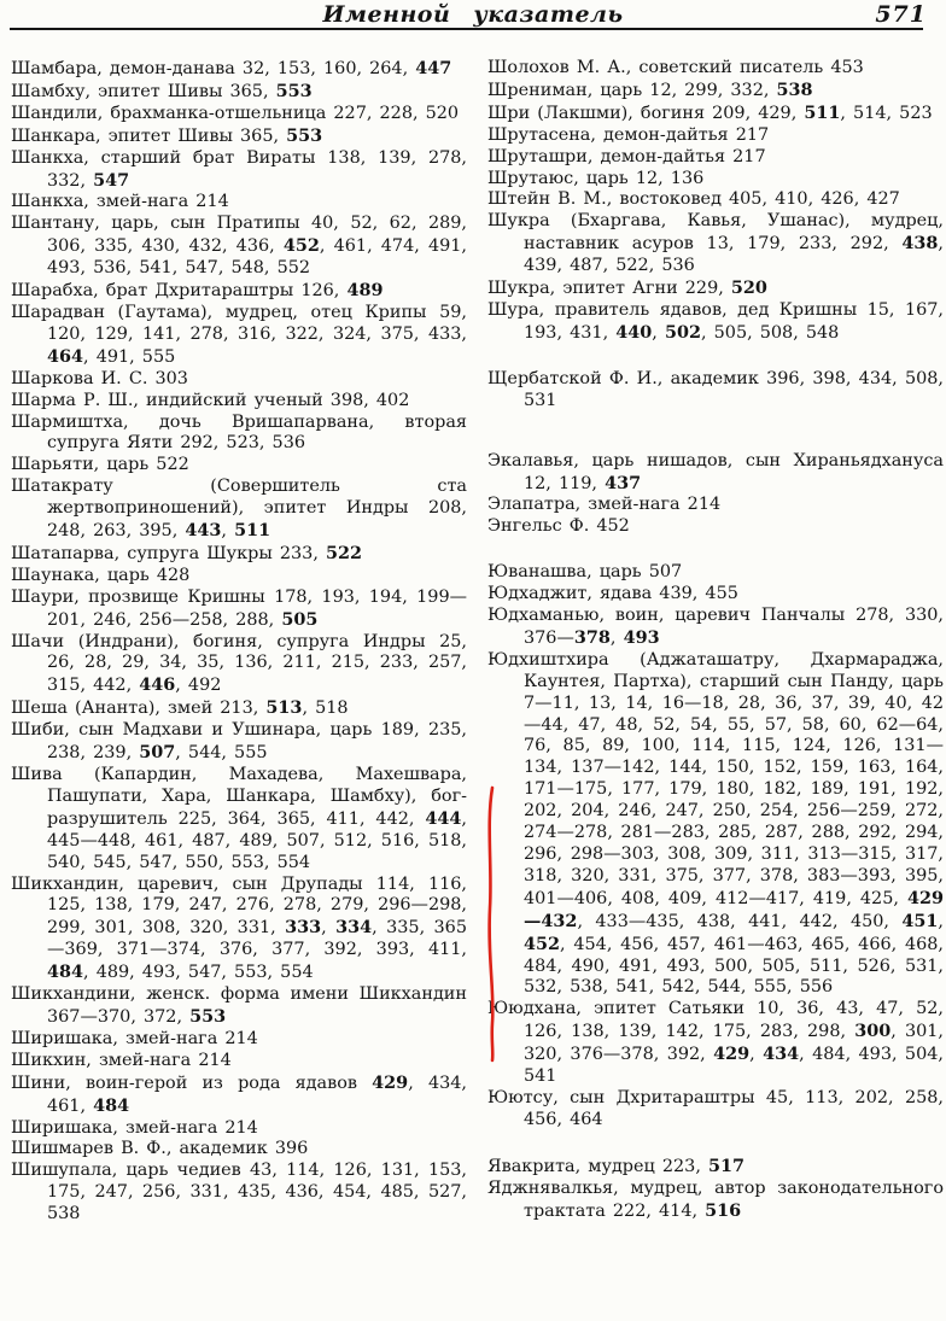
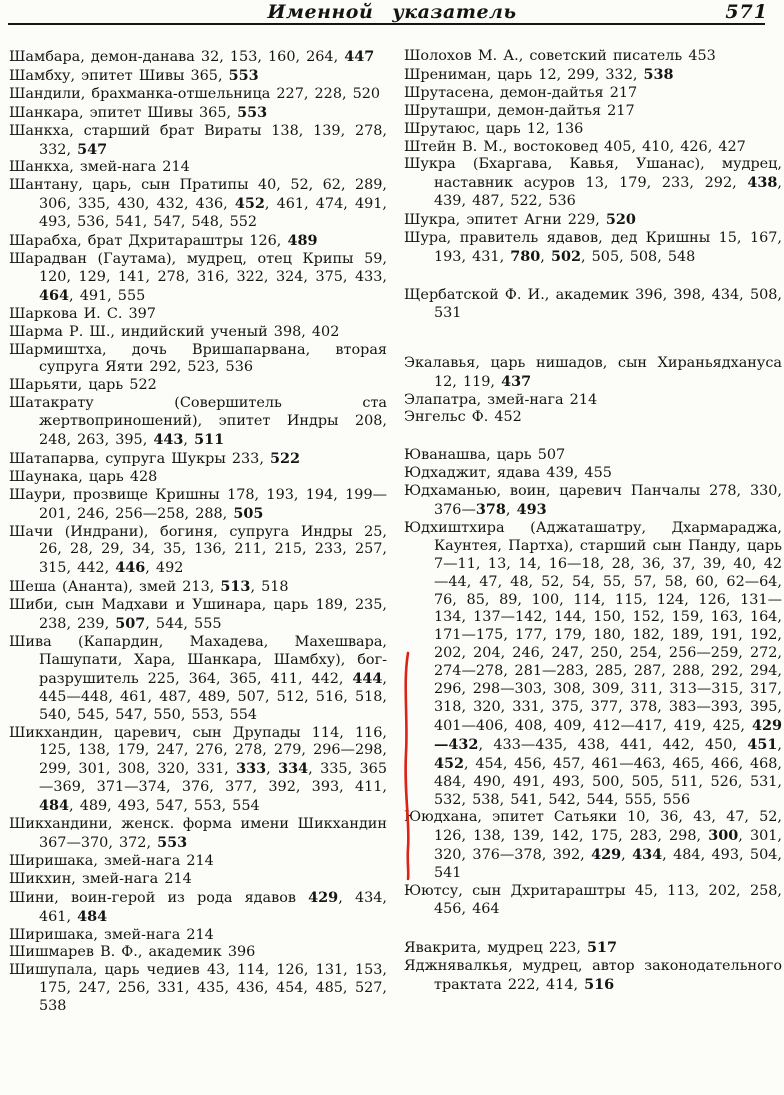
  Именной указатель
  571
  Шамбара, демон-данава 32, 153, 160, 264, 447
  Шамбху, эпитет Шивы 365, 553
  Шандили, брахманка-отшельница 227, 228, 520
  Шанкара, эпитет Шивы 365, 553
  Шанкха, старший брат Вираты 138, 139, 278, 332, 547
  Шанкха, змей-нага 214
  Шантану, царь, сын Пратипы 40, 52, 62, 289, 306, 335, 430, 432, 436, 452, 461, 474, 491, 493, 536, 541, 547, 548, 552
  Шарабха, брат Дхритараштры 126, 489
  Шарадван (Гаутама), мудрец, отец Крипы 59, 120, 129, 141, 278, 316, 322, 324, 375, 433, 464, 491, 555
- Шаркова И. С. 303
+ Шаркова И. С. 397
  Шарма Р. Ш., индийский ученый 398, 402
  Шармиштха, дочь Вришапарвана, вторая супруга Яяти 292, 523, 536
  Шарьяти, царь 522
  Шатакрату (Совершитель ста жертвоприношений), эпитет Индры 208, 248, 263, 395, 443, 511
  Шатапарва, супруга Шукры 233, 522
  Шаунака, царь 428
  Шаури, прозвище Кришны 178, 193, 194, 199—201, 246, 256—258, 288, 505
  Шачи (Индрани), богиня, супруга Индры 25, 26, 28, 29, 34, 35, 136, 211, 215, 233, 257, 315, 442, 446, 492
  Шеша (Ананта), змей 213, 513, 518
  Шиби, сын Мадхави и Ушинара, царь 189, 235, 238, 239, 507, 544, 555
  Шива (Капардин, Махадева, Махешвара, Пашупати, Хара, Шанкара, Шамбху), бог-разрушитель 225, 364, 365, 411, 442, 444, 445—448, 461, 487, 489, 507, 512, 516, 518, 540, 545, 547, 550, 553, 554
  Шикхандин, царевич, сын Друпады 114, 116, 125, 138, 179, 247, 276, 278, 279, 296—298, 299, 301, 308, 320, 331, 333, 334, 335, 365—369, 371—374, 376, 377, 392, 393, 411, 484, 489, 493, 547, 553, 554
  Шикхандини, женск. форма имени Шикхандин 367—370, 372, 553
  Ширишака, змей-нага 214
  Шикхин, змей-нага 214
  Шини, воин-герой из рода ядавов 429, 434, 461, 484
  Ширишака, змей-нага 214
  Шишмарев В. Ф., академик 396
  Шишупала, царь чедиев 43, 114, 126, 131, 153, 175, 247, 256, 331, 435, 436, 454, 485, 527, 538
  Шолохов М. А., советский писатель 453
  Шрениман, царь 12, 299, 332, 538
- Шри (Лакшми), богиня 209, 429, 511, 514, 523
  Шрутасена, демон-дайтья 217
  Шруташри, демон-дайтья 217
  Шрутаюс, царь 12, 136
  Штейн В. М., востоковед 405, 410, 426, 427
  Шукра (Бхаргава, Кавья, Ушанас), мудрец, наставник асуров 13, 179, 233, 292, 438, 439, 487, 522, 536
  Шукра, эпитет Агни 229, 520
- Шура, правитель ядавов, дед Кришны 15, 167, 193, 431, 440, 502, 505, 508, 548
+ Шура, правитель ядавов, дед Кришны 15, 167, 193, 431, 780, 502, 505, 508, 548
  Щербатской Ф. И., академик 396, 398, 434, 508, 531
  Экалавья, царь нишадов, сын Хираньядхануса 12, 119, 437
  Элапатра, змей-нага 214
  Энгельс Ф. 452
  Юванашва, царь 507
  Юдхаджит, ядава 439, 455
  Юдхаманью, воин, царевич Панчалы 278, 330, 376—378, 493
  Юдхиштхира (Аджаташатру, Дхармараджа, Каунтея, Партха), старший сын Панду, царь 7—11, 13, 14, 16—18, 28, 36, 37, 39, 40, 42—44, 47, 48, 52, 54, 55, 57, 58, 60, 62—64, 76, 85, 89, 100, 114, 115, 124, 126, 131—134, 137—142, 144, 150, 152, 159, 163, 164, 171—175, 177, 179, 180, 182, 189, 191, 192, 202, 204, 246, 247, 250, 254, 256—259, 272, 274—278, 281—283, 285, 287, 288, 292, 294, 296, 298—303, 308, 309, 311, 313—315, 317, 318, 320, 331, 375, 377, 378, 383—393, 395, 401—406, 408, 409, 412—417, 419, 425, 429—432, 433—435, 438, 441, 442, 450, 451, 452, 454, 456, 457, 461—463, 465, 466, 468, 484, 490, 491, 493, 500, 505, 511, 526, 531, 532, 538, 541, 542, 544, 555, 556
  Ююдхана, эпитет Сатьяки 10, 36, 43, 47, 52, 126, 138, 139, 142, 175, 283, 298, 300, 301, 320, 376—378, 392, 429, 434, 484, 493, 504, 541
  Юютсу, сын Дхритараштры 45, 113, 202, 258, 456, 464
  Явакрита, мудрец 223, 517
  Яджнявалкья, мудрец, автор законодательного трактата 222, 414, 516
